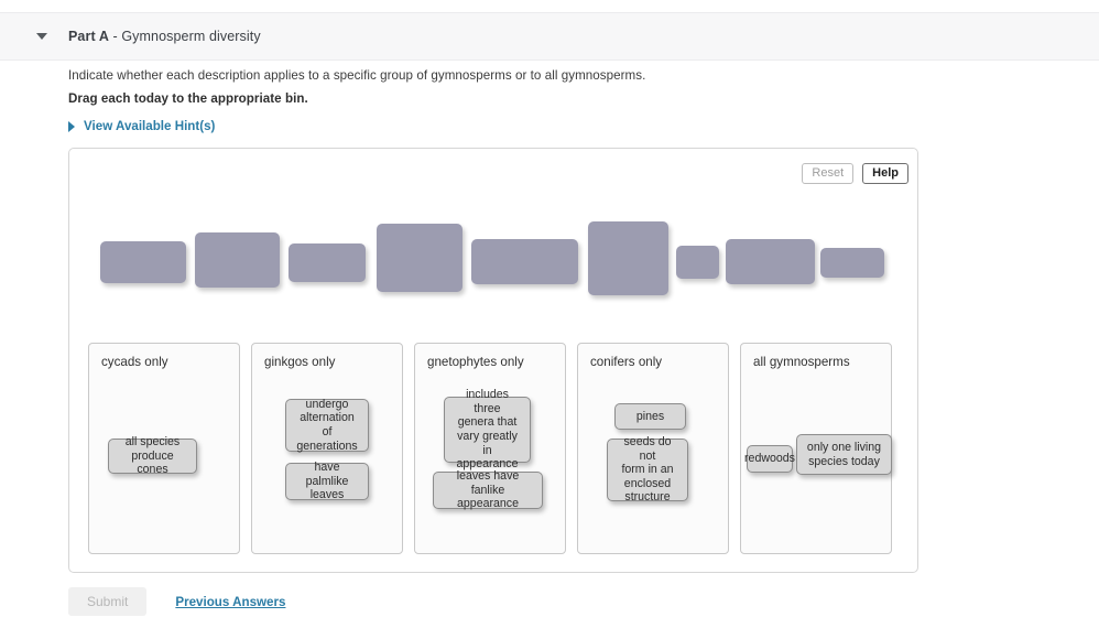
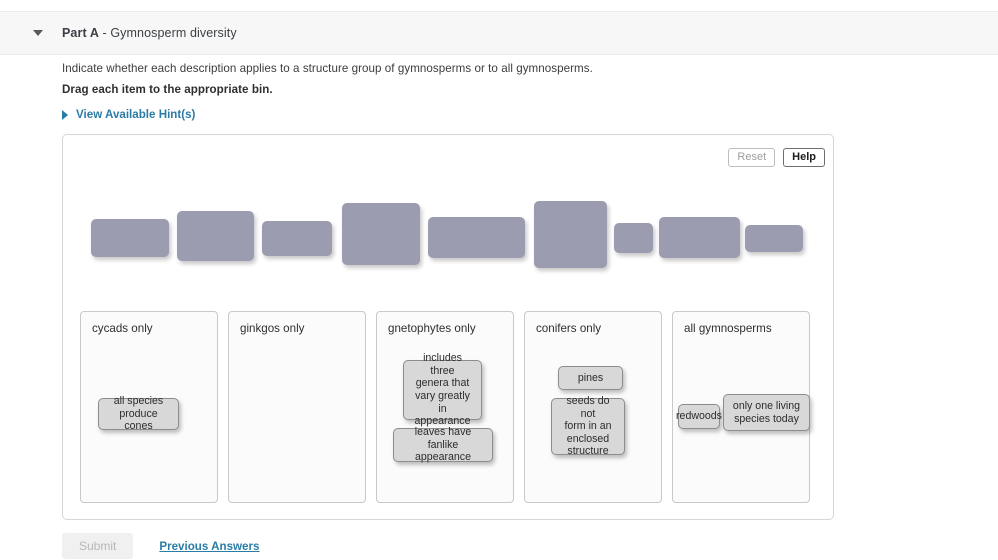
  Part A - Gymnosperm diversity
- Indicate whether each description applies to a specific group of gymnosperms or to all gymnosperms.
+ Indicate whether each description applies to a structure group of gymnosperms or to all gymnosperms.
- Drag each today to the appropriate bin.
+ Drag each item to the appropriate bin.
  View Available Hint(s)
  Reset
  Help
  cycads only
  all species
  produce cones
  ginkgos only
- undergo
- alternation
- of generations
- have palmlike
- leaves
  gnetophytes only
  includes three
  genera that
  vary greatly
  in appearance
  leaves have
  fanlike appearance
  conifers only
  pines
  seeds do not
  form in an
  enclosed
  structure
  all gymnosperms
  redwoods
  only one living
  species today
  Submit
  Previous Answers
